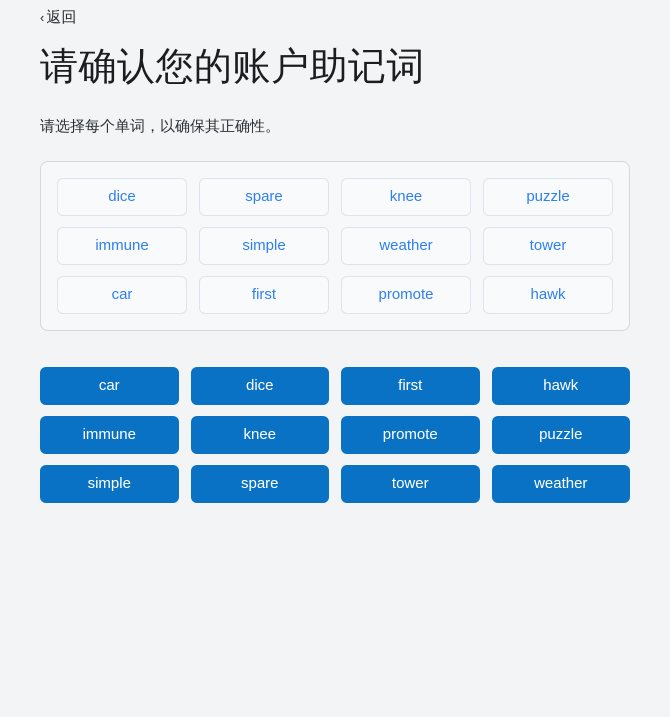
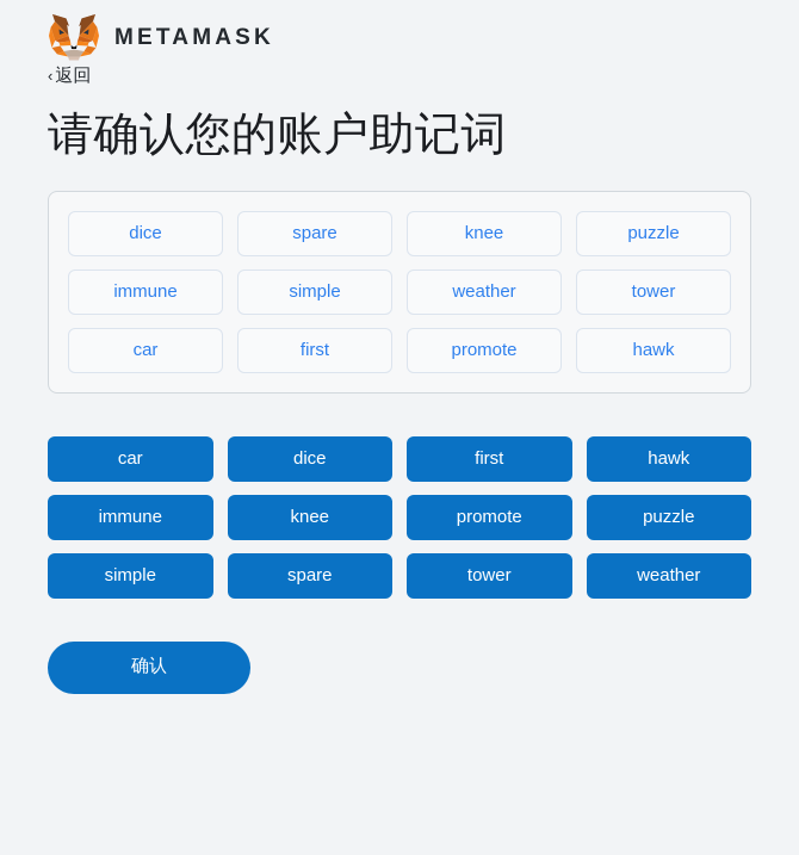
+ METAMASK
  ‹
  返回
  请确认您的账户助记词
- 请选择每个单词，以确保其正确性。
  dice
  spare
  knee
  puzzle
  immune
  simple
  weather
  tower
  car
  first
  promote
  hawk
  car
  dice
  first
  hawk
  immune
  knee
  promote
  puzzle
  simple
  spare
  tower
  weather
+ 确认
